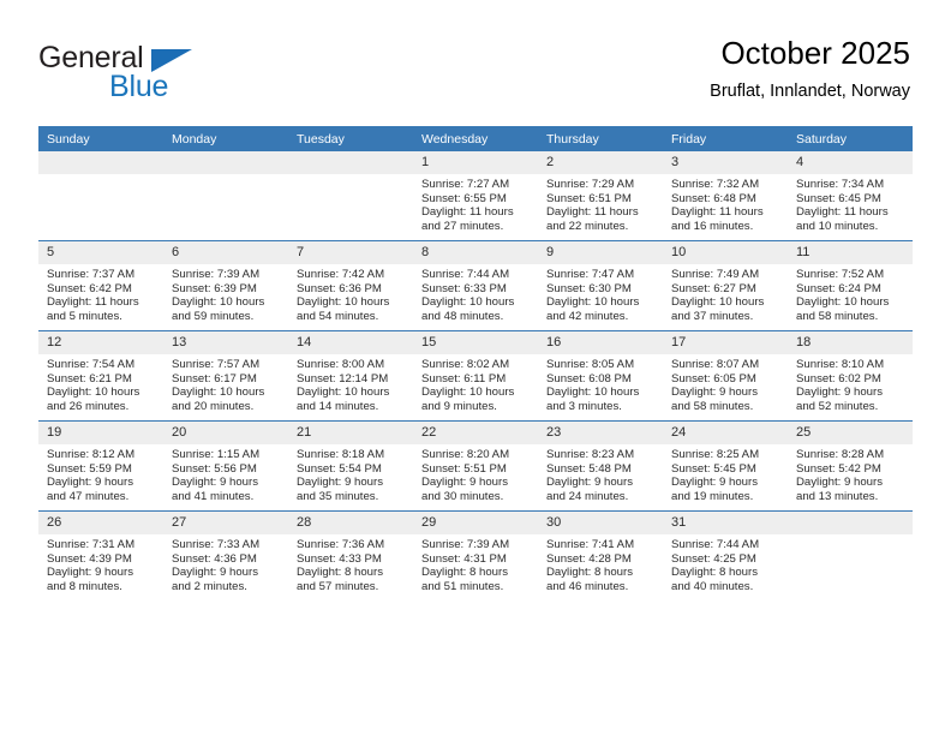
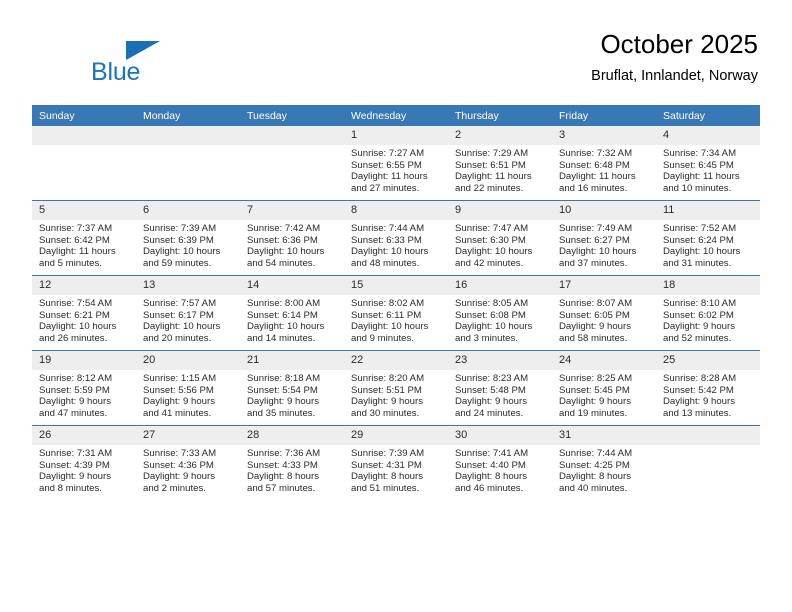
- General
  Blue
  October 2025
  Bruflat, Innlandet, Norway
  Sunday	Monday	Tuesday	Wednesday	Thursday	Friday	Saturday
  			1Sunrise: 7:27 AMSunset: 6:55 PMDaylight: 11 hoursand 27 minutes.	2Sunrise: 7:29 AMSunset: 6:51 PMDaylight: 11 hoursand 22 minutes.	3Sunrise: 7:32 AMSunset: 6:48 PMDaylight: 11 hoursand 16 minutes.	4Sunrise: 7:34 AMSunset: 6:45 PMDaylight: 11 hoursand 10 minutes.
- 5Sunrise: 7:37 AMSunset: 6:42 PMDaylight: 11 hoursand 5 minutes.	6Sunrise: 7:39 AMSunset: 6:39 PMDaylight: 10 hoursand 59 minutes.	7Sunrise: 7:42 AMSunset: 6:36 PMDaylight: 10 hoursand 54 minutes.	8Sunrise: 7:44 AMSunset: 6:33 PMDaylight: 10 hoursand 48 minutes.	9Sunrise: 7:47 AMSunset: 6:30 PMDaylight: 10 hoursand 42 minutes.	10Sunrise: 7:49 AMSunset: 6:27 PMDaylight: 10 hoursand 37 minutes.	11Sunrise: 7:52 AMSunset: 6:24 PMDaylight: 10 hoursand 58 minutes.
+ 5Sunrise: 7:37 AMSunset: 6:42 PMDaylight: 11 hoursand 5 minutes.	6Sunrise: 7:39 AMSunset: 6:39 PMDaylight: 10 hoursand 59 minutes.	7Sunrise: 7:42 AMSunset: 6:36 PMDaylight: 10 hoursand 54 minutes.	8Sunrise: 7:44 AMSunset: 6:33 PMDaylight: 10 hoursand 48 minutes.	9Sunrise: 7:47 AMSunset: 6:30 PMDaylight: 10 hoursand 42 minutes.	10Sunrise: 7:49 AMSunset: 6:27 PMDaylight: 10 hoursand 37 minutes.	11Sunrise: 7:52 AMSunset: 6:24 PMDaylight: 10 hoursand 31 minutes.
- 12Sunrise: 7:54 AMSunset: 6:21 PMDaylight: 10 hoursand 26 minutes.	13Sunrise: 7:57 AMSunset: 6:17 PMDaylight: 10 hoursand 20 minutes.	14Sunrise: 8:00 AMSunset: 12:14 PMDaylight: 10 hoursand 14 minutes.	15Sunrise: 8:02 AMSunset: 6:11 PMDaylight: 10 hoursand 9 minutes.	16Sunrise: 8:05 AMSunset: 6:08 PMDaylight: 10 hoursand 3 minutes.	17Sunrise: 8:07 AMSunset: 6:05 PMDaylight: 9 hoursand 58 minutes.	18Sunrise: 8:10 AMSunset: 6:02 PMDaylight: 9 hoursand 52 minutes.
+ 12Sunrise: 7:54 AMSunset: 6:21 PMDaylight: 10 hoursand 26 minutes.	13Sunrise: 7:57 AMSunset: 6:17 PMDaylight: 10 hoursand 20 minutes.	14Sunrise: 8:00 AMSunset: 6:14 PMDaylight: 10 hoursand 14 minutes.	15Sunrise: 8:02 AMSunset: 6:11 PMDaylight: 10 hoursand 9 minutes.	16Sunrise: 8:05 AMSunset: 6:08 PMDaylight: 10 hoursand 3 minutes.	17Sunrise: 8:07 AMSunset: 6:05 PMDaylight: 9 hoursand 58 minutes.	18Sunrise: 8:10 AMSunset: 6:02 PMDaylight: 9 hoursand 52 minutes.
  19Sunrise: 8:12 AMSunset: 5:59 PMDaylight: 9 hoursand 47 minutes.	20Sunrise: 1:15 AMSunset: 5:56 PMDaylight: 9 hoursand 41 minutes.	21Sunrise: 8:18 AMSunset: 5:54 PMDaylight: 9 hoursand 35 minutes.	22Sunrise: 8:20 AMSunset: 5:51 PMDaylight: 9 hoursand 30 minutes.	23Sunrise: 8:23 AMSunset: 5:48 PMDaylight: 9 hoursand 24 minutes.	24Sunrise: 8:25 AMSunset: 5:45 PMDaylight: 9 hoursand 19 minutes.	25Sunrise: 8:28 AMSunset: 5:42 PMDaylight: 9 hoursand 13 minutes.
- 26Sunrise: 7:31 AMSunset: 4:39 PMDaylight: 9 hoursand 8 minutes.	27Sunrise: 7:33 AMSunset: 4:36 PMDaylight: 9 hoursand 2 minutes.	28Sunrise: 7:36 AMSunset: 4:33 PMDaylight: 8 hoursand 57 minutes.	29Sunrise: 7:39 AMSunset: 4:31 PMDaylight: 8 hoursand 51 minutes.	30Sunrise: 7:41 AMSunset: 4:28 PMDaylight: 8 hoursand 46 minutes.	31Sunrise: 7:44 AMSunset: 4:25 PMDaylight: 8 hoursand 40 minutes.
+ 26Sunrise: 7:31 AMSunset: 4:39 PMDaylight: 9 hoursand 8 minutes.	27Sunrise: 7:33 AMSunset: 4:36 PMDaylight: 9 hoursand 2 minutes.	28Sunrise: 7:36 AMSunset: 4:33 PMDaylight: 8 hoursand 57 minutes.	29Sunrise: 7:39 AMSunset: 4:31 PMDaylight: 8 hoursand 51 minutes.	30Sunrise: 7:41 AMSunset: 4:40 PMDaylight: 8 hoursand 46 minutes.	31Sunrise: 7:44 AMSunset: 4:25 PMDaylight: 8 hoursand 40 minutes.
